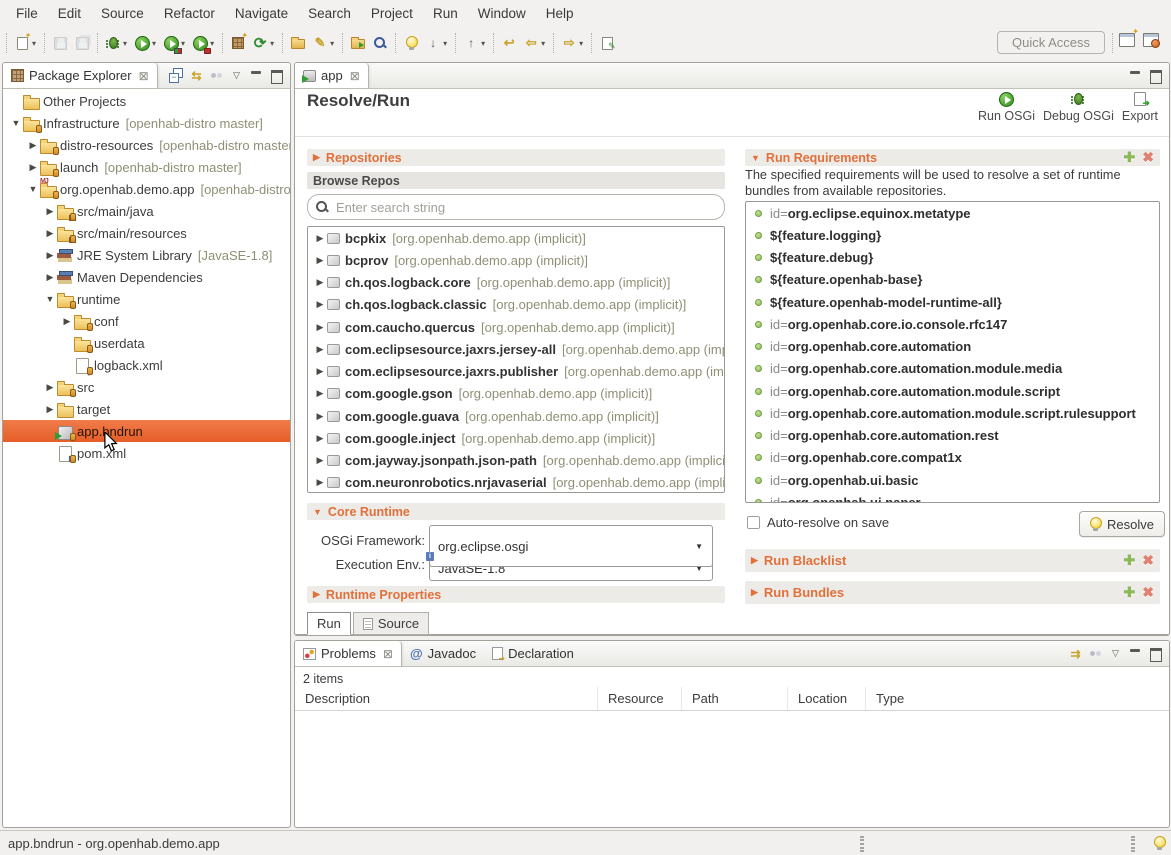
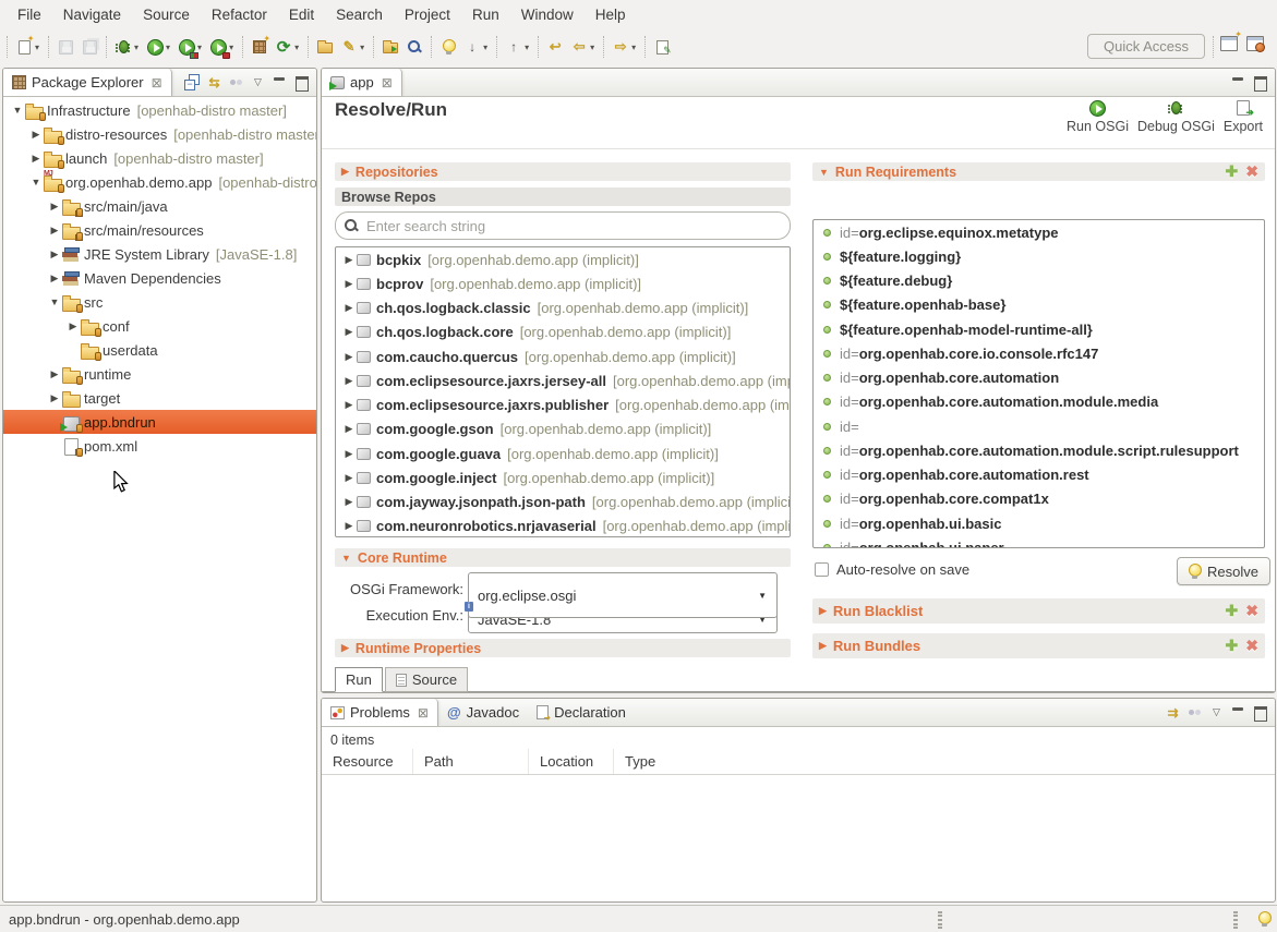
  File
- Edit
+ Navigate
  Source
  Refactor
- Navigate
+ Edit
  Search
  Project
  Run
  Window
  Help
  ▾
  ▾
  ▾
  ▾
  ▾
  ⟳
  ▾
  ✎
  ▾
  ↓
  ▾
  ↑
  ▾
  ↩
  ⇦
  ▾
  ⇨
  ▾
  Quick Access
  Package Explorer
  ⊠
  ⇆
  ▽
- Other Projects
  ▼
  Infrastructure
  [openhab-distro master]
  ▶
  distro-resources
  [openhab-distro maste
  ▶
  launch
  [openhab-distro master]
  ▼
  org.openhab.demo.app
  ▶
  src/main/java
  ▶
  src/main/resources
  ▶
  JRE System Library
  [JavaSE-1.8]
  ▶
  Maven Dependencies
  ▼
- runtime
+ src
  ▶
  conf
  userdata
- logback.xml
  ▶
- src
+ runtime
  ▶
  target
  app.bndrun
  pom.xml
  app
  ⊠
  Resolve/Run
  Run OSGi
  Debug OSGi
  Export
  ▶
  Repositories
  Browse Repos
  Enter search string
  ▶
  bcpkix
  [org.openhab.demo.app (implicit)]
  ▶
  bcprov
  [org.openhab.demo.app (implicit)]
  ▶
- ch.qos.logback.core
+ ch.qos.logback.classic
  [org.openhab.demo.app (implicit)]
  ▶
- ch.qos.logback.classic
+ ch.qos.logback.core
  [org.openhab.demo.app (implicit)]
  ▶
  com.caucho.quercus
  [org.openhab.demo.app (implicit)]
  ▶
  com.eclipsesource.jaxrs.jersey-all
  [org.openhab.demo.app (im
  ▶
  com.eclipsesource.jaxrs.publisher
  [org.openhab.demo.app (im
  ▶
  com.google.gson
  [org.openhab.demo.app (implicit)]
  ▶
  com.google.guava
  [org.openhab.demo.app (implicit)]
  ▶
  com.google.inject
  [org.openhab.demo.app (implicit)]
  ▶
  com.jayway.jsonpath.json-path
  [org.openhab.demo.app (implici
  ▶
  com.neuronrobotics.nrjavaserial
  [org.openhab.demo.app (impli
  ▼
  Core Runtime
  OSGi Framework:
  Execution Env.:
  org.eclipse.osgi
  ▼
  JavaSE-1.8
  ▼
  ▶
  Runtime Properties
  Run
  Source
  ▼
  Run Requirements
  ✚
  ✖
- The specified requirements will be used to resolve a set of runtime bundles from available repositories.
  id=
  org.eclipse.equinox.metatype
  ${feature.logging}
  ${feature.debug}
  ${feature.openhab-base}
  ${feature.openhab-model-runtime-all}
  id=
  org.openhab.core.io.console.rfc147
  id=
  org.openhab.core.automation
  id=
  org.openhab.core.automation.module.media
  id=
- org.openhab.core.automation.module.script
  id=
  org.openhab.core.automation.module.script.rulesupport
  id=
  org.openhab.core.automation.rest
  id=
  org.openhab.core.compat1x
  id=
  org.openhab.ui.basic
  Auto-resolve on save
  Resolve
  ▶
  Run Blacklist
  ✚
  ✖
  ▶
  Run Bundles
  ✚
  ✖
  Problems
  ⊠
  @
  Javadoc
  Declaration
  ⇉
  ▽
- 2 items
+ 0 items
- Description
  Resource
  Path
  Location
  Type
  app.bndrun - org.openhab.demo.app
